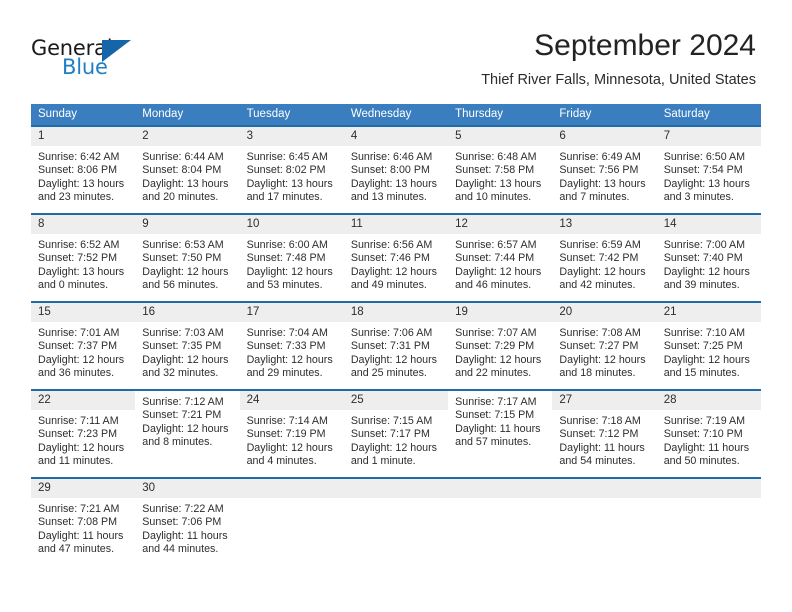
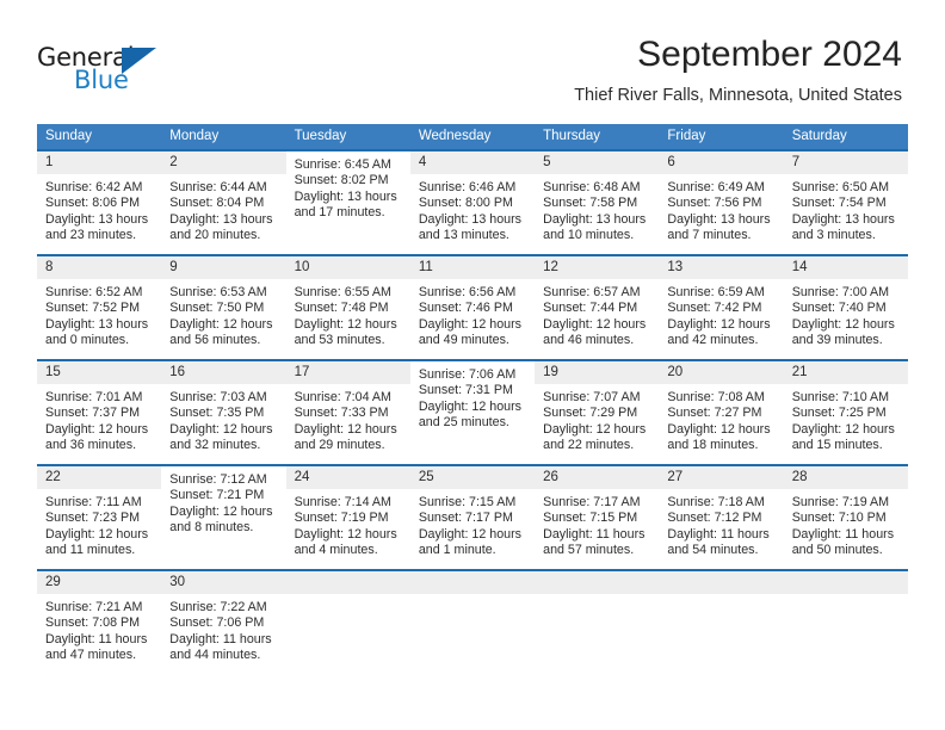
  General
  Blue
  September 2024
  Thief River Falls, Minnesota, United States
  Sunday
  Monday
  Tuesday
  Wednesday
  Thursday
  Friday
  Saturday
  1
  Sunrise: 6:42 AM
  Sunset: 8:06 PM
  Daylight: 13 hours
  and 23 minutes.
  2
  Sunrise: 6:44 AM
  Sunset: 8:04 PM
  Daylight: 13 hours
  and 20 minutes.
- 3
  Sunrise: 6:45 AM
  Sunset: 8:02 PM
  Daylight: 13 hours
  and 17 minutes.
  4
  Sunrise: 6:46 AM
  Sunset: 8:00 PM
  Daylight: 13 hours
  and 13 minutes.
  5
  Sunrise: 6:48 AM
  Sunset: 7:58 PM
  Daylight: 13 hours
  and 10 minutes.
  6
  Sunrise: 6:49 AM
  Sunset: 7:56 PM
  Daylight: 13 hours
  and 7 minutes.
  7
  Sunrise: 6:50 AM
  Sunset: 7:54 PM
  Daylight: 13 hours
  and 3 minutes.
  8
  Sunrise: 6:52 AM
  Sunset: 7:52 PM
  Daylight: 13 hours
  and 0 minutes.
  9
  Sunrise: 6:53 AM
  Sunset: 7:50 PM
  Daylight: 12 hours
  and 56 minutes.
  10
- Sunrise: 6:00 AM
+ Sunrise: 6:55 AM
  Sunset: 7:48 PM
  Daylight: 12 hours
  and 53 minutes.
  11
  Sunrise: 6:56 AM
  Sunset: 7:46 PM
  Daylight: 12 hours
  and 49 minutes.
  12
  Sunrise: 6:57 AM
  Sunset: 7:44 PM
  Daylight: 12 hours
  and 46 minutes.
  13
  Sunrise: 6:59 AM
  Sunset: 7:42 PM
  Daylight: 12 hours
  and 42 minutes.
  14
  Sunrise: 7:00 AM
  Sunset: 7:40 PM
  Daylight: 12 hours
  and 39 minutes.
  15
  Sunrise: 7:01 AM
  Sunset: 7:37 PM
  Daylight: 12 hours
  and 36 minutes.
  16
  Sunrise: 7:03 AM
  Sunset: 7:35 PM
  Daylight: 12 hours
  and 32 minutes.
  17
  Sunrise: 7:04 AM
  Sunset: 7:33 PM
  Daylight: 12 hours
  and 29 minutes.
- 18
  Sunrise: 7:06 AM
  Sunset: 7:31 PM
  Daylight: 12 hours
  and 25 minutes.
  19
  Sunrise: 7:07 AM
  Sunset: 7:29 PM
  Daylight: 12 hours
  and 22 minutes.
  20
  Sunrise: 7:08 AM
  Sunset: 7:27 PM
  Daylight: 12 hours
  and 18 minutes.
  21
  Sunrise: 7:10 AM
  Sunset: 7:25 PM
  Daylight: 12 hours
  and 15 minutes.
  22
  Sunrise: 7:11 AM
  Sunset: 7:23 PM
  Daylight: 12 hours
  and 11 minutes.
  Sunrise: 7:12 AM
  Sunset: 7:21 PM
  Daylight: 12 hours
  and 8 minutes.
  24
  Sunrise: 7:14 AM
  Sunset: 7:19 PM
  Daylight: 12 hours
  and 4 minutes.
  25
  Sunrise: 7:15 AM
  Sunset: 7:17 PM
  Daylight: 12 hours
  and 1 minute.
+ 26
  Sunrise: 7:17 AM
  Sunset: 7:15 PM
  Daylight: 11 hours
  and 57 minutes.
  27
  Sunrise: 7:18 AM
  Sunset: 7:12 PM
  Daylight: 11 hours
  and 54 minutes.
  28
  Sunrise: 7:19 AM
  Sunset: 7:10 PM
  Daylight: 11 hours
  and 50 minutes.
  29
  Sunrise: 7:21 AM
  Sunset: 7:08 PM
  Daylight: 11 hours
  and 47 minutes.
  30
  Sunrise: 7:22 AM
  Sunset: 7:06 PM
  Daylight: 11 hours
  and 44 minutes.
